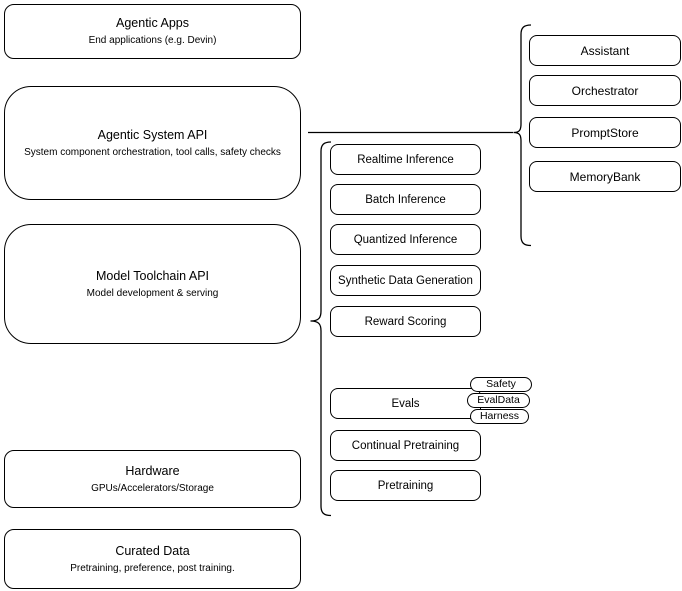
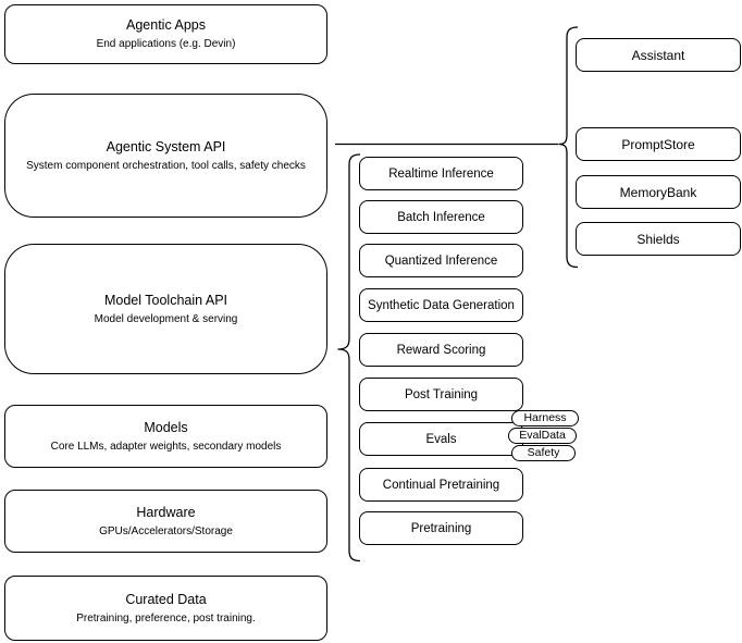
  Agentic Apps
  End applications (e.g. Devin)
  Agentic System API
  System component orchestration, tool calls, safety checks
  Model Toolchain API
  Model development & serving
+ Models
+ Core LLMs, adapter weights, secondary models
  Hardware
  GPUs/Accelerators/Storage
  Curated Data
  Pretraining, preference, post training.
  Realtime Inference
  Batch Inference
  Quantized Inference
  Synthetic Data Generation
  Reward Scoring
+ Post Training
  Evals
  Continual Pretraining
  Pretraining
- Safety
+ Harness
  EvalData
- Harness
+ Safety
  Assistant
- Orchestrator
  PromptStore
  MemoryBank
+ Shields
